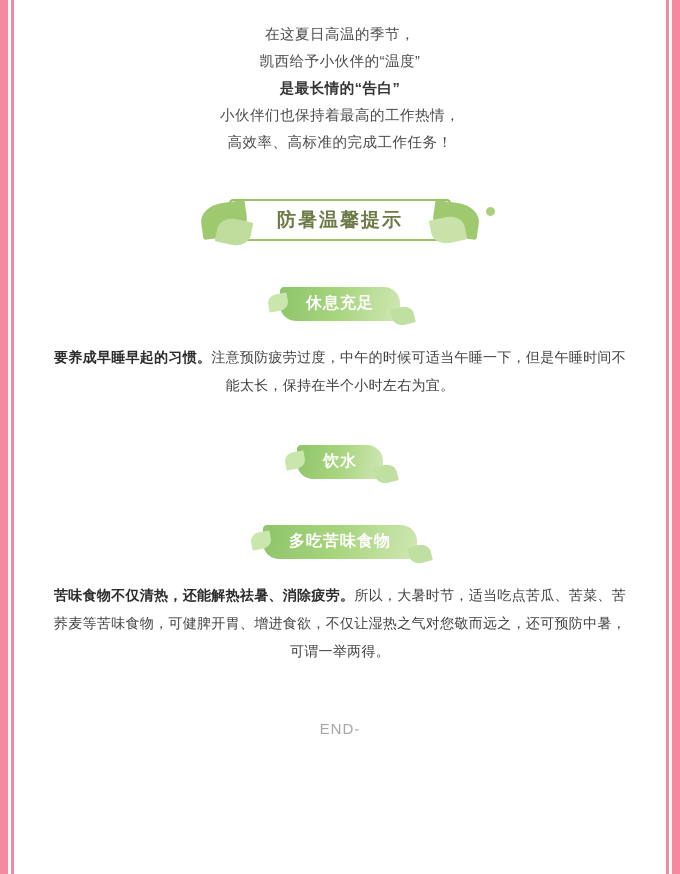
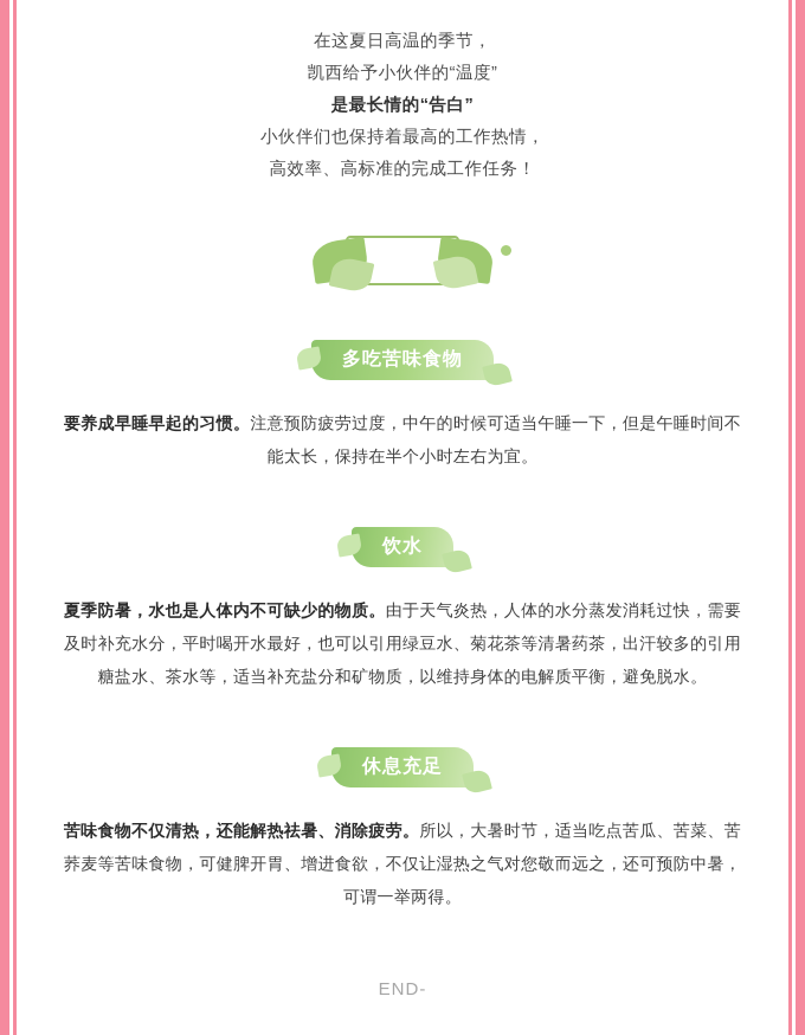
  在这夏日高温的季节，
  凯西给予小伙伴的“温度”
  是最长情的“告白”
  小伙伴们也保持着最高的工作热情，
  高效率、高标准的完成工作任务！
- 防暑温馨提示
- 休息充足
+ 多吃苦味食物
  要养成早睡早起的习惯。注意预防疲劳过度，中午的时候可适当午睡一下，但是午睡时间不能太长，保持在半个小时左右为宜。
  饮水
+ 夏季防暑，水也是人体内不可缺少的物质。由于天气炎热，人体的水分蒸发消耗过快，需要及时补充水分，平时喝开水最好，也可以引用绿豆水、菊花茶等清暑药茶，出汗较多的引用糖盐水、茶水等，适当补充盐分和矿物质，以维持身体的电解质平衡，避免脱水。
- 多吃苦味食物
+ 休息充足
  苦味食物不仅清热，还能解热祛暑、消除疲劳。所以，大暑时节，适当吃点苦瓜、苦菜、苦荞麦等苦味食物，可健脾开胃、增进食欲，不仅让湿热之气对您敬而远之，还可预防中暑，可谓一举两得。
  END-
